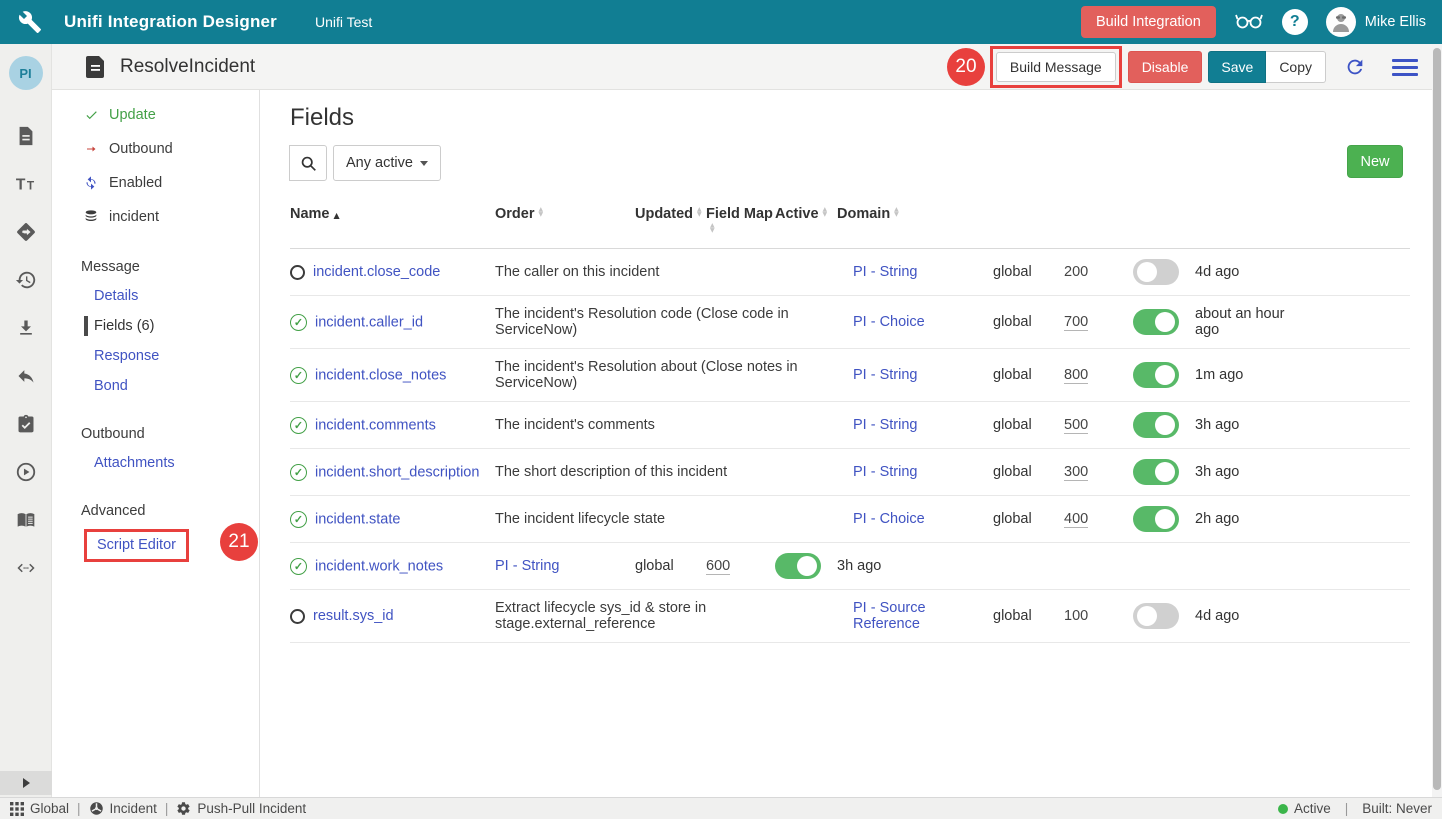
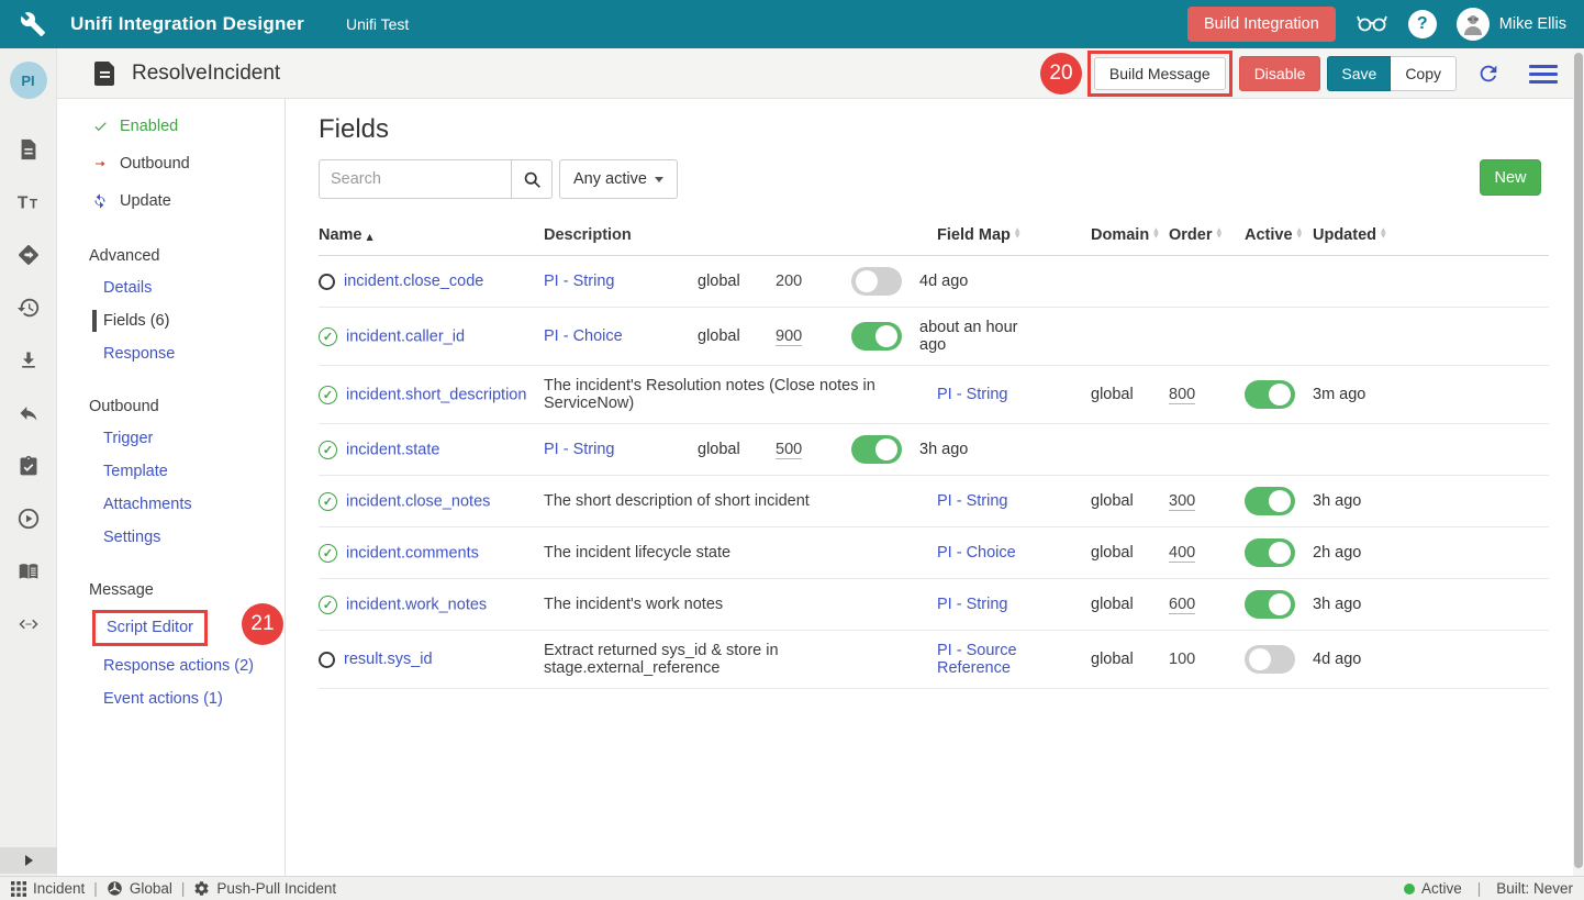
  Unifi Integration Designer
  Unifi Test
  Build Integration
  ?
  Mike Ellis
  ResolveIncident
  20
  Build Message
  Disable
  Save
  Copy
  PI
  T
  T
- Update
+ Enabled
  Outbound
- Enabled
+ Update
- incident
- Message
+ Advanced
  Details
  Fields (6)
  Response
- Bond
  Outbound
+ Trigger
+ Template
  Attachments
+ Settings
- Advanced
+ Message
  Script Editor
  21
+ Response actions (2)
+ Event actions (1)
  Fields
+ Search
  Any active
  New
  Name ▲
+ Description
- Order
+ Field Map
- Updated
+ Domain
- Field Map
+ Order
  Active
- Domain
+ Updated
  incident.close_code
- The caller on this incident
  PI - String
  global
  200
  4d ago
  ✓ incident.caller_id
- The incident's Resolution code (Close code in ServiceNow)
  PI - Choice
  global
- 700
+ 900
  about an hour ago
- ✓ incident.close_notes
+ ✓ incident.short_description
- The incident's Resolution about (Close notes in ServiceNow)
+ The incident's Resolution notes (Close notes in ServiceNow)
  PI - String
  global
  800
- 1m ago
+ 3m ago
- ✓ incident.comments
+ ✓ incident.state
- The incident's comments
  PI - String
  global
  500
  3h ago
- ✓ incident.short_description
+ ✓ incident.close_notes
- The short description of this incident
+ The short description of short incident
  PI - String
  global
  300
  3h ago
- ✓ incident.state
+ ✓ incident.comments
  The incident lifecycle state
  PI - Choice
  global
  400
  2h ago
  ✓ incident.work_notes
+ The incident's work notes
  PI - String
  global
  600
  3h ago
  result.sys_id
- Extract lifecycle sys_id & store in stage.external_reference
+ Extract returned sys_id & store in stage.external_reference
  PI - Source Reference
  global
  100
  4d ago
- Global
+ Incident
  |
- Incident
+ Global
  |
  Push-Pull Incident
  Active
  |
  Built: Never
